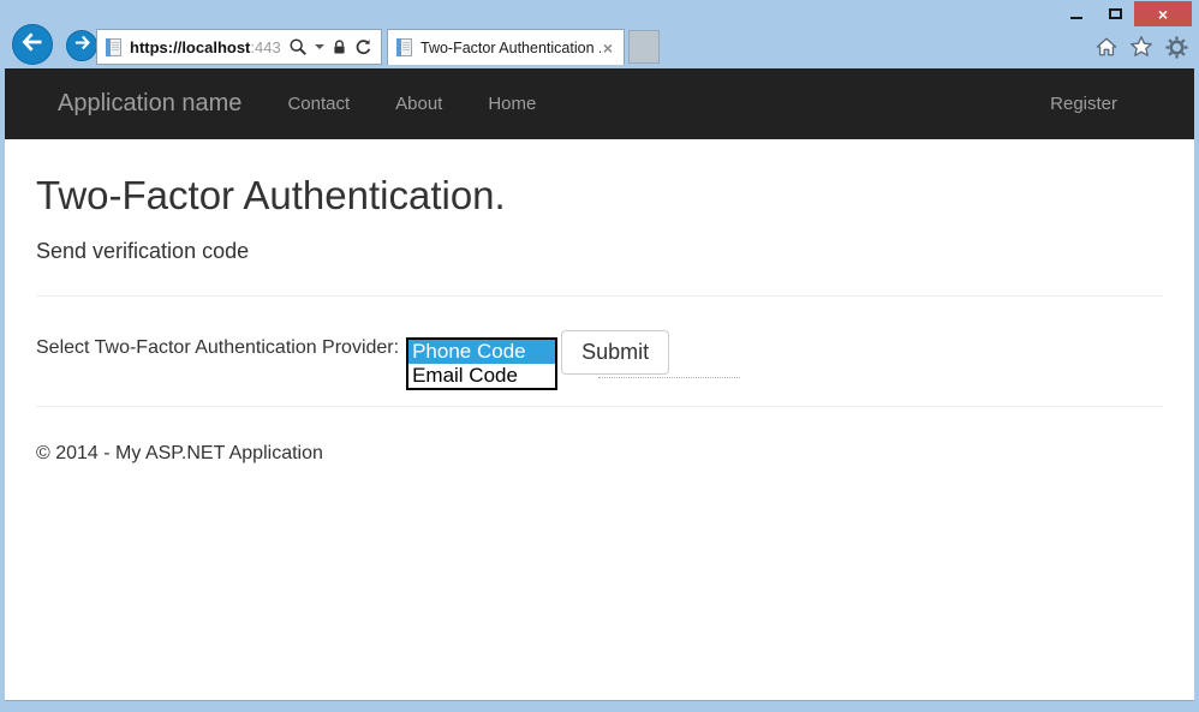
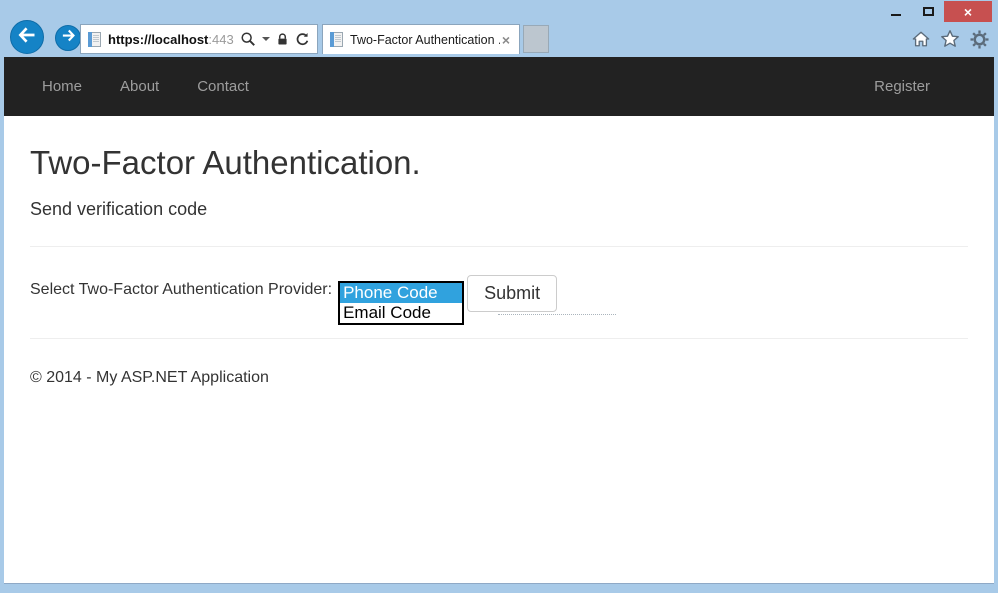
  ×
  https://localhost:443
  Two-Factor Authentication .
  ×
- Application name
- Contact
+ Home
  About
- Home
+ Contact
  Register
  Two-Factor Authentication.
  Send verification code
  Select Two-Factor Authentication Provider:
  Phone Code
  Email Code
  Submit
  © 2014 - My ASP.NET Application
